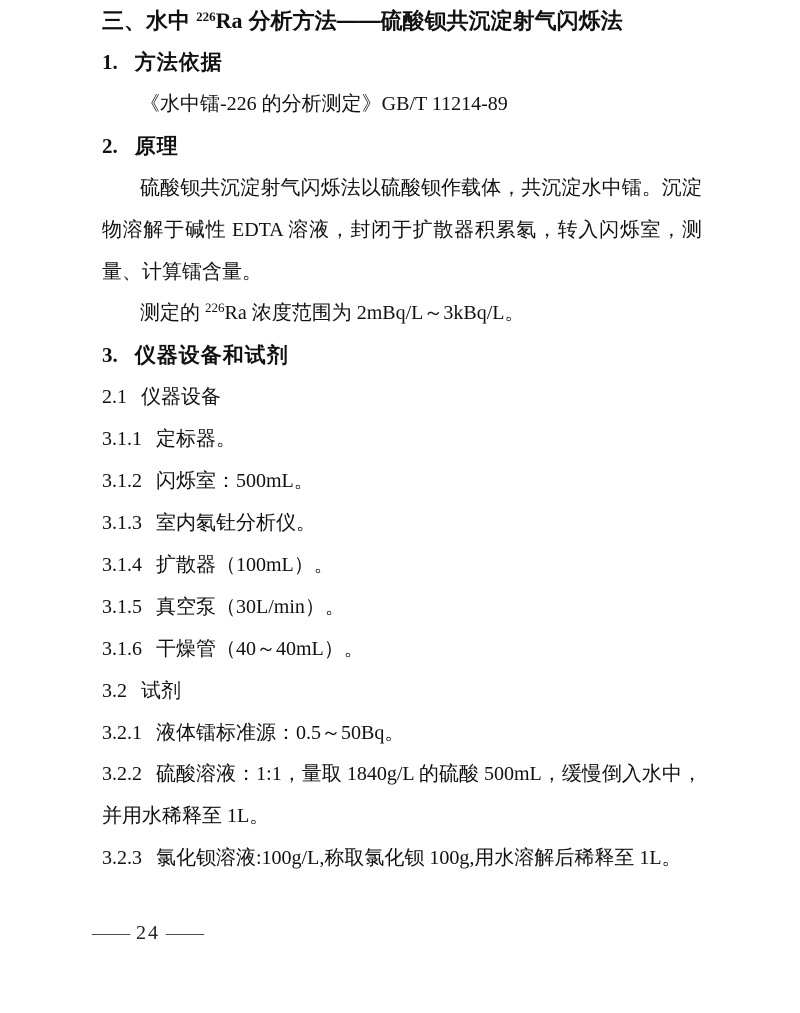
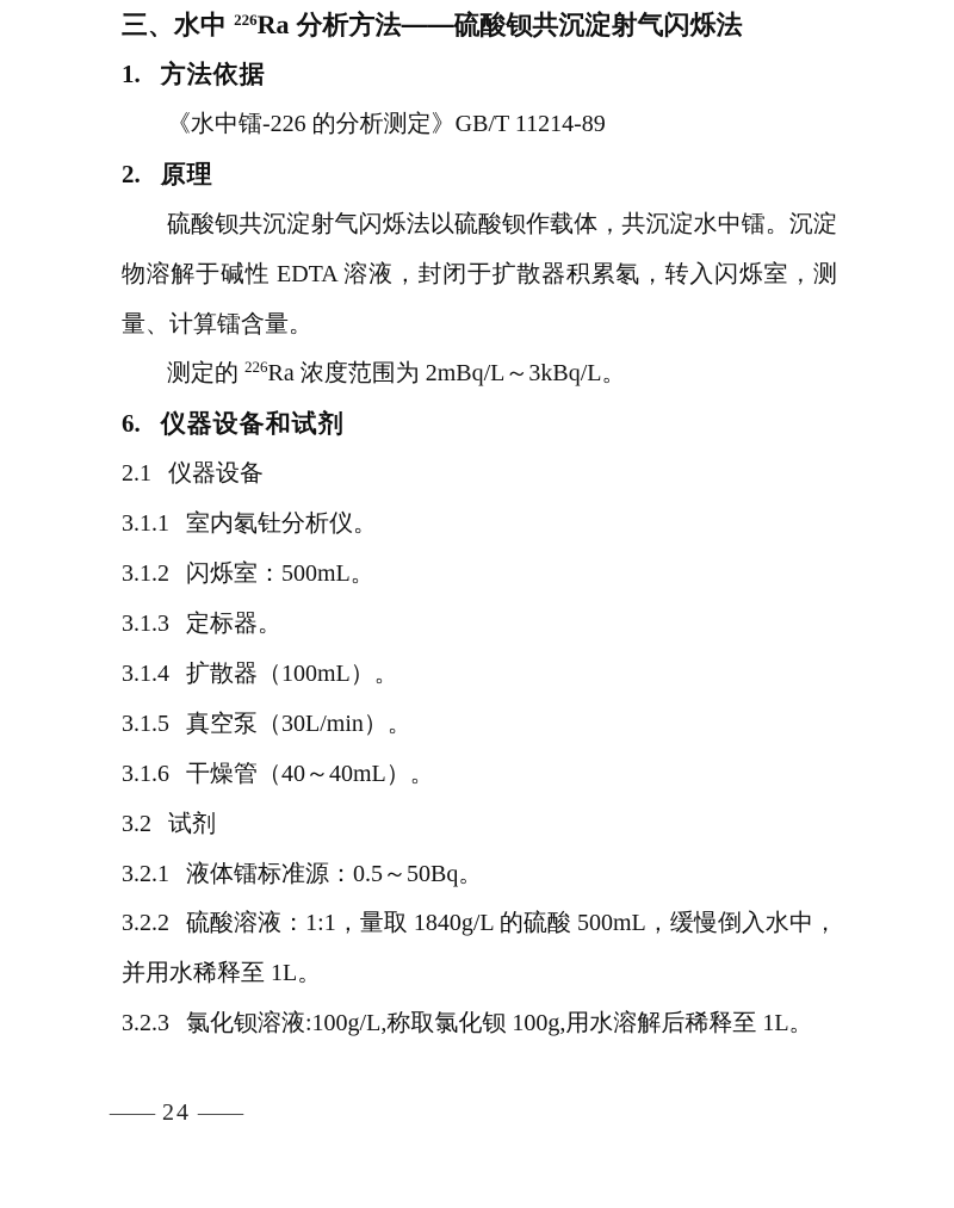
  三、水中 226Ra 分析方法——硫酸钡共沉淀射气闪烁法
  1. 方法依据
  《水中镭-226 的分析测定》GB/T 11214-89
  2. 原理
  硫酸钡共沉淀射气闪烁法以硫酸钡作载体，共沉淀水中镭。沉淀物溶解于碱性 EDTA 溶液，封闭于扩散器积累氡，转入闪烁室，测量、计算镭含量。
  测定的 226Ra 浓度范围为 2mBq/L～3kBq/L。
- 3. 仪器设备和试剂
+ 6. 仪器设备和试剂
  2.1 仪器设备
- 3.1.1 定标器。
+ 3.1.1 室内氡钍分析仪。
  3.1.2 闪烁室：500mL。
- 3.1.3 室内氡钍分析仪。
+ 3.1.3 定标器。
  3.1.4 扩散器（100mL）。
  3.1.5 真空泵（30L/min）。
  3.1.6 干燥管（40～40mL）。
  3.2 试剂
  3.2.1 液体镭标准源：0.5～50Bq。
  3.2.2 硫酸溶液：1:1，量取 1840g/L 的硫酸 500mL，缓慢倒入水中，并用水稀释至 1L。
  3.2.3 氯化钡溶液:100g/L,称取氯化钡 100g,用水溶解后稀释至 1L。
  — 24 —
